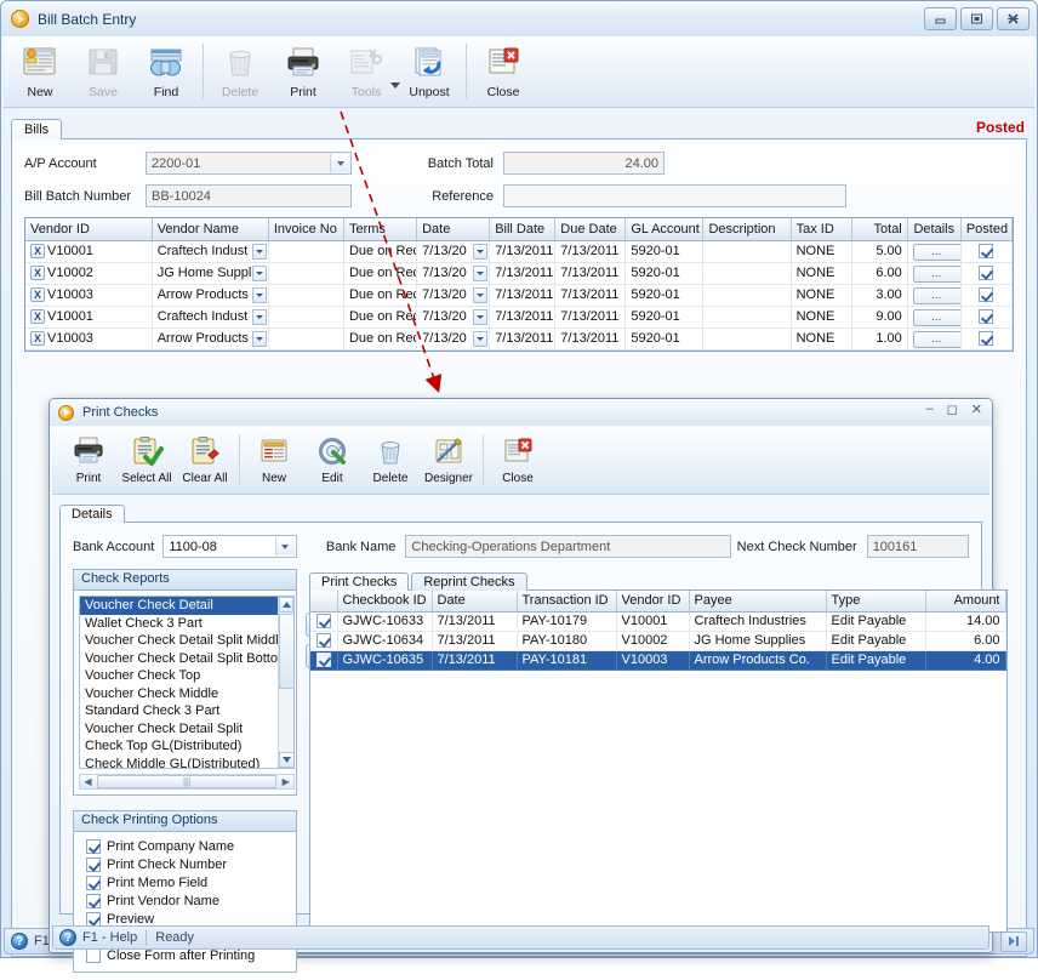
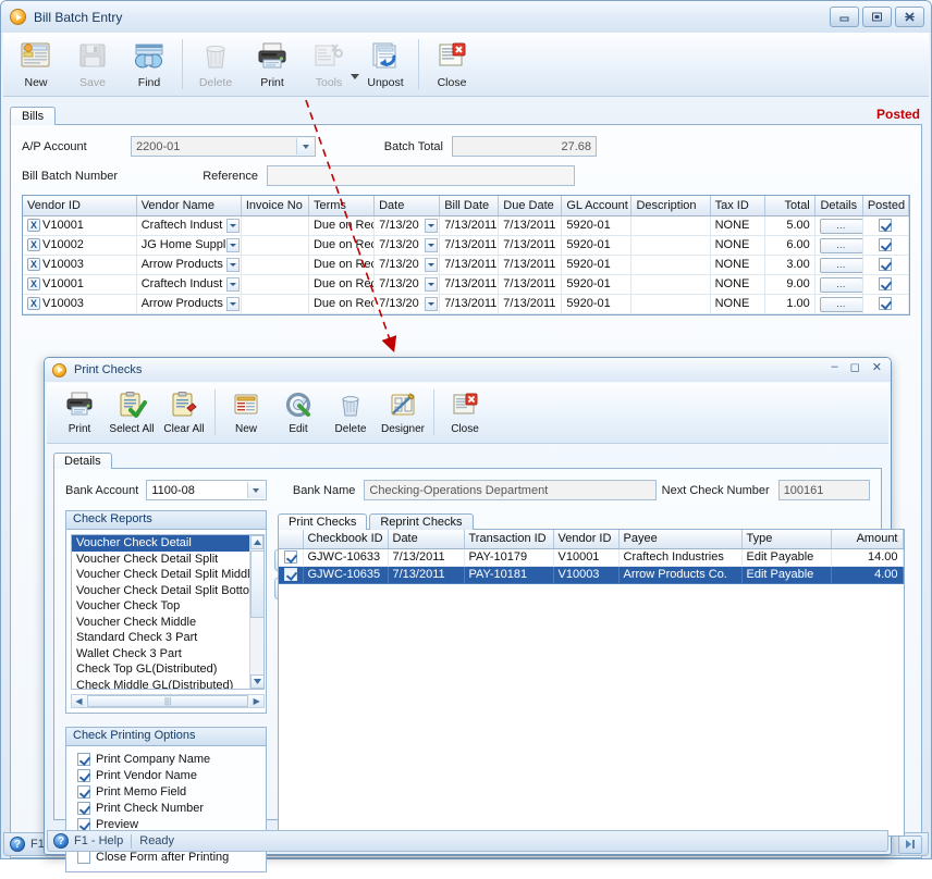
  Bill Batch Entry
  New
  Save
  Find
  Delete
  Print
  Tools
  Unpost
  Close
  Bills
  Posted
  A/P Account
  2200-01
  Batch Total
- 24.00
+ 27.68
  Bill Batch Number
- BB-10024
  Reference
  Vendor ID	Vendor Name	Invoice No	Term	Date	Bill Date	Due Date	GL Account	Description	Tax ID	Total	Details	Posted
  X V10001	Craftech Indust		Due o Re	7/13/20	7/13/2011	7/13/2011	5920-01		NONE	5.00	…
  X V10002	JG Home Suppl		Due on Re	7/13/20	7/13/2011	7/13/2011	5920-01		NONE	6.00	…
  X V10003	Arrow Products		Due on Re	7/13/20	7/13/2011	7/13/2011	5920-01		NONE	3.00	…
  X V10001	Craftech Indust		Due on Re	7/13/20	7/13/2011	7/13/2011	5920-01		NONE	9.00	…
  X V10003	Arrow Products		Due on Re	7/13/20	7/13/2011	7/13/2011	5920-01		NONE	1.00	…
  ?
  Print Checks
  –
  ◻
  ✕
  Print
  Select All
  Clear All
  New
  Edit
  Delete
  Designer
  Close
  Details
  Bank Account
  1100-08
  Bank Name
  Checking-Operations Department
  Next Check Number
  100161
  Check Reports
  Voucher Check Detail
- Wallet Check 3 Part
+ Voucher Check Detail Split
  Voucher Check Detail Split Midd
  Voucher Check Detail Split Botto
  Voucher Check Top
  Voucher Check Middle
  Standard Check 3 Part
- Voucher Check Detail Split
+ Wallet Check 3 Part
  Check Top GL(Distributed)
  Check Middle GL(Distributed)
  ◀
  |||
  ▶
  Check Printing Options
  Print Company Name
- Print Check Number
+ Print Vendor Name
  Print Memo Field
- Print Vendor Name
+ Print Check Number
  Preview
  Close Form after Printing
  Print Checks
  Reprint Checks
  	Checkbook ID	Date	Transaction ID	Vendor ID	Payee	Type	Amount
  	GJWC-10633	7/13/2011	PAY-10179	V10001	Craftech Industries	Edit Payable	14.00
- 	GJWC-10634	7/13/2011	PAY-10180	V10002	JG Home Supplies	Edit Payable	6.00
  	GJWC-10635	7/13/2011	PAY-10181	V10003	Arrow Products Co.	Edit Payable	4.00
  ?
  F1 - Help
  Ready
